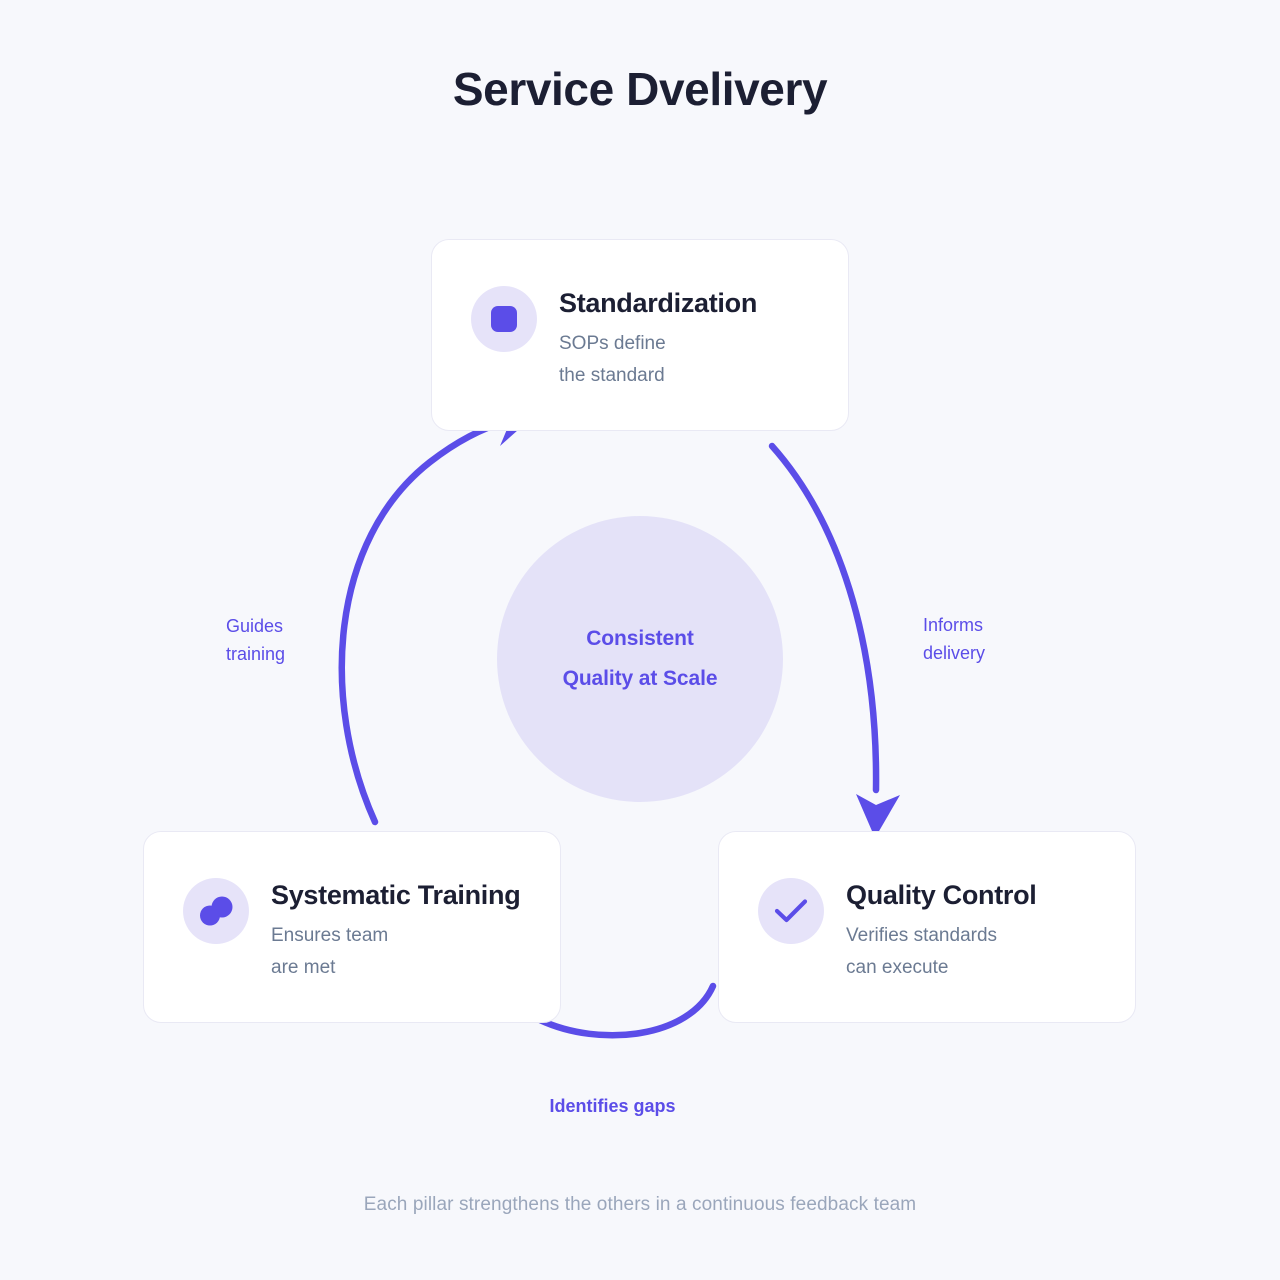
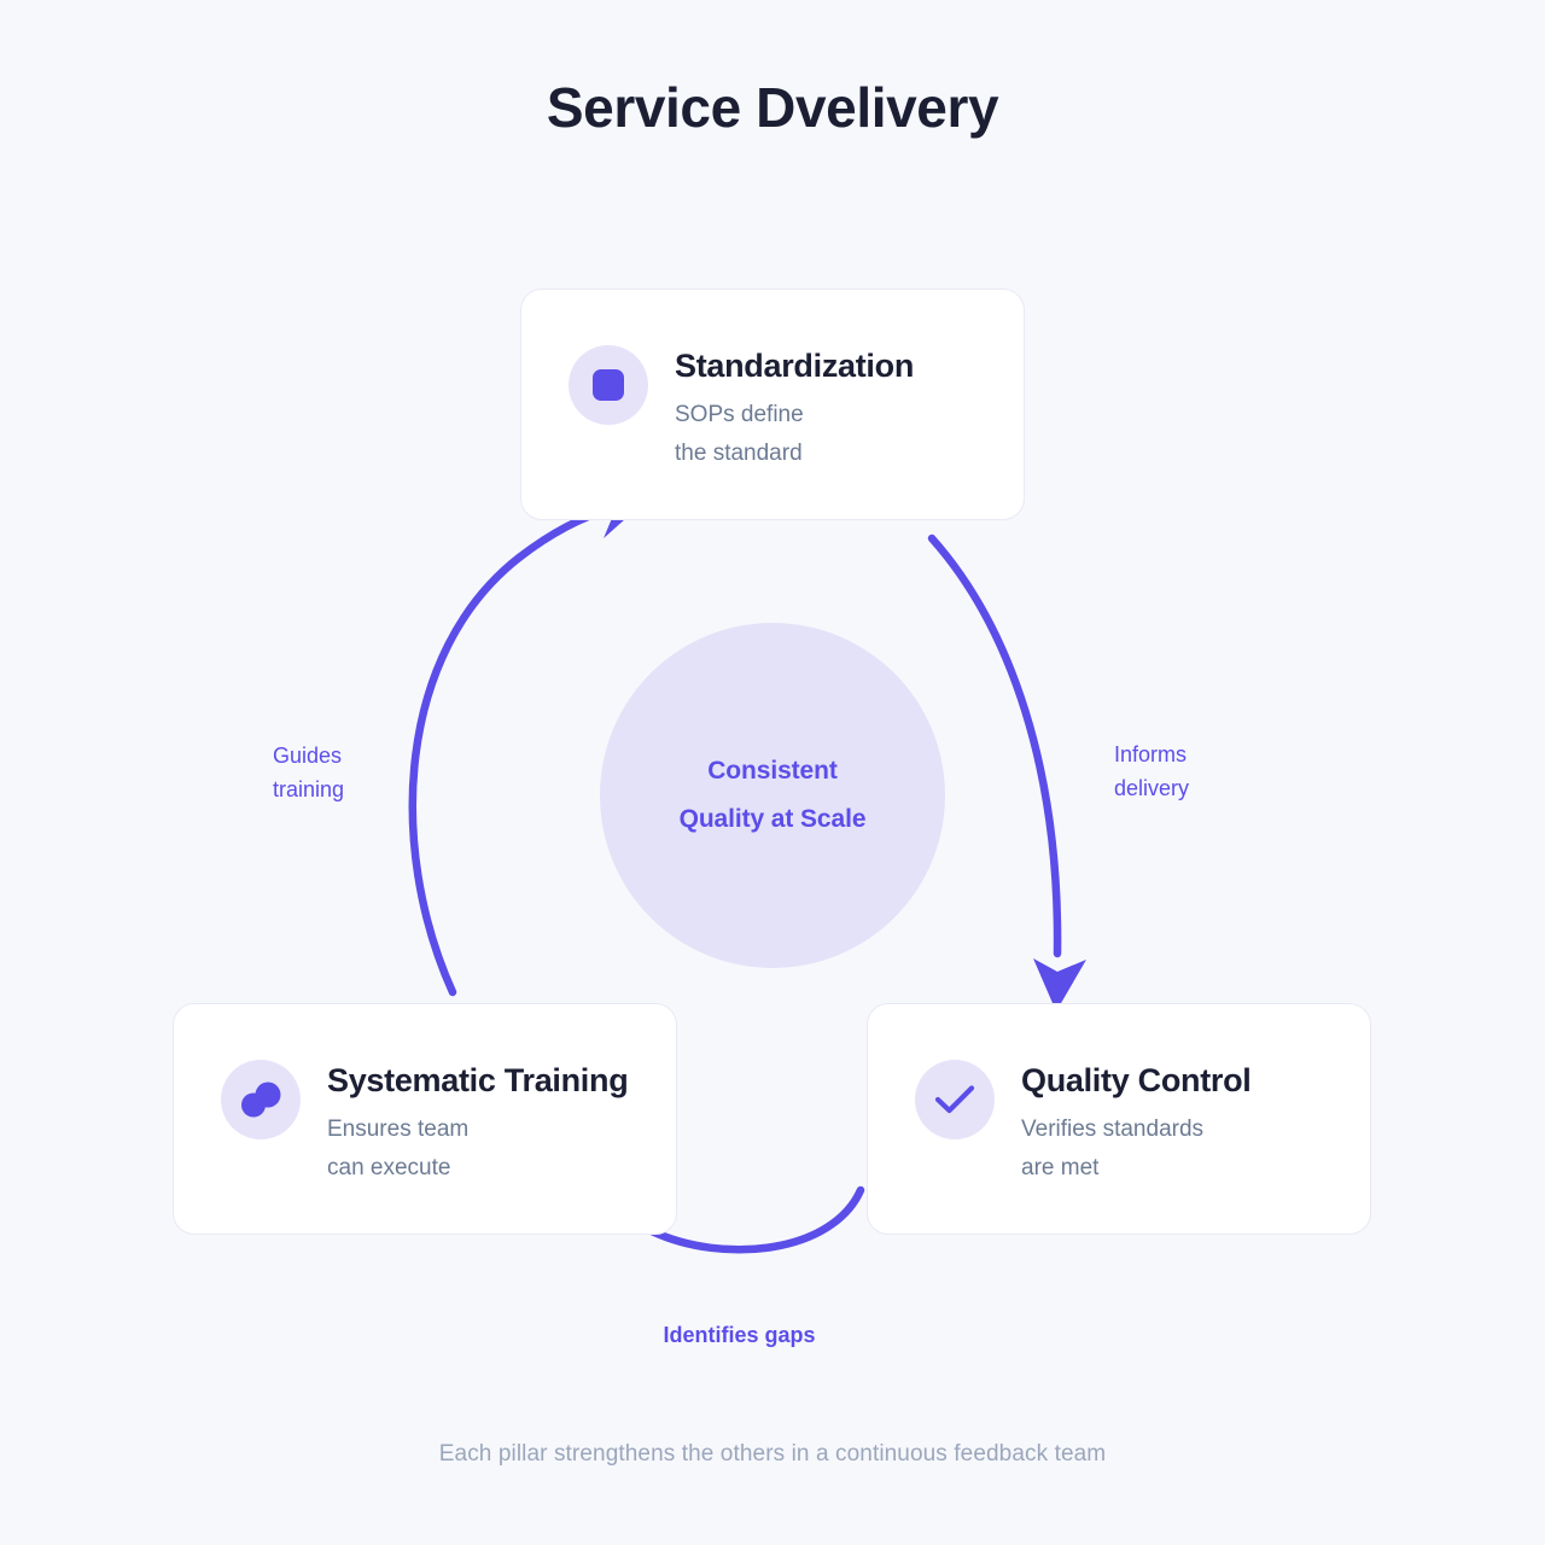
  Service Dvelivery
  Consistent
  Quality at Scale
  Standardization
  SOPs define
  the standard
  Systematic Training
  Ensures team
- are met
+ can execute
  Quality Control
  Verifies standards
- can execute
+ are met
  Guides
  training
  Informs
  delivery
  Identifies gaps
  Each pillar strengthens the others in a continuous feedback team
